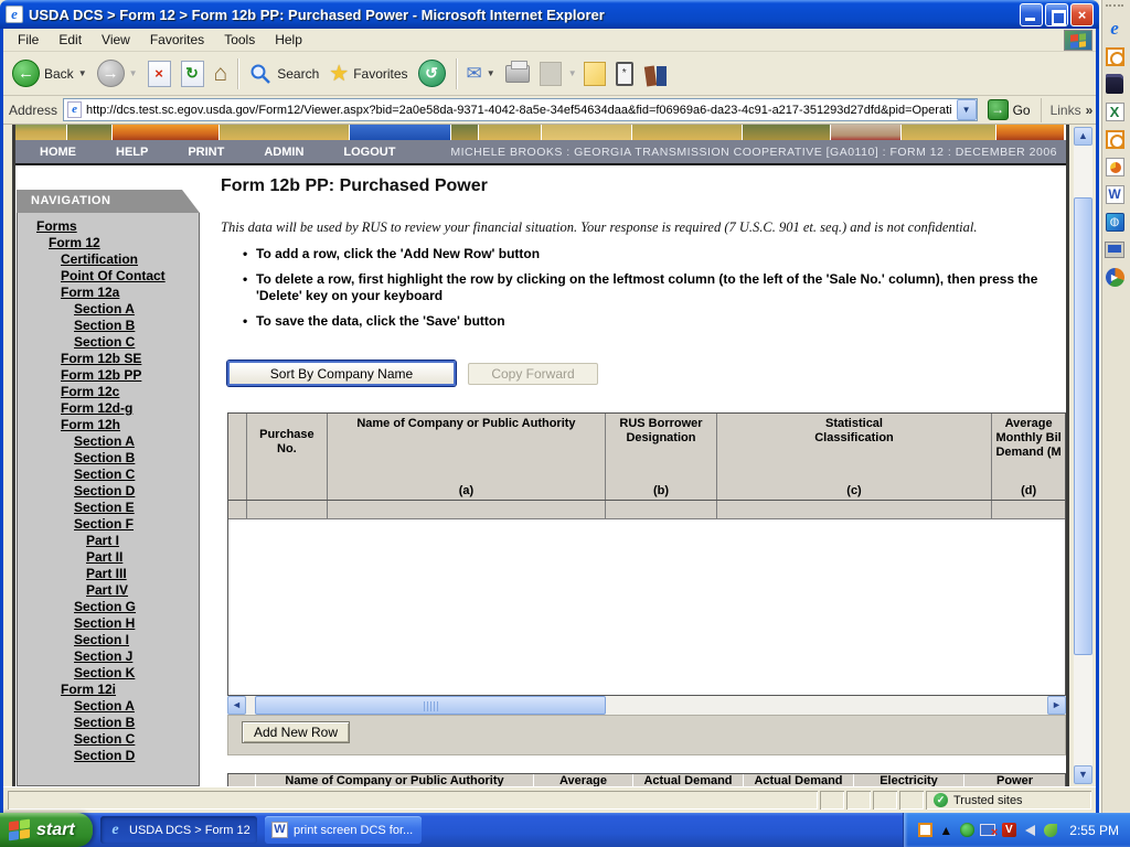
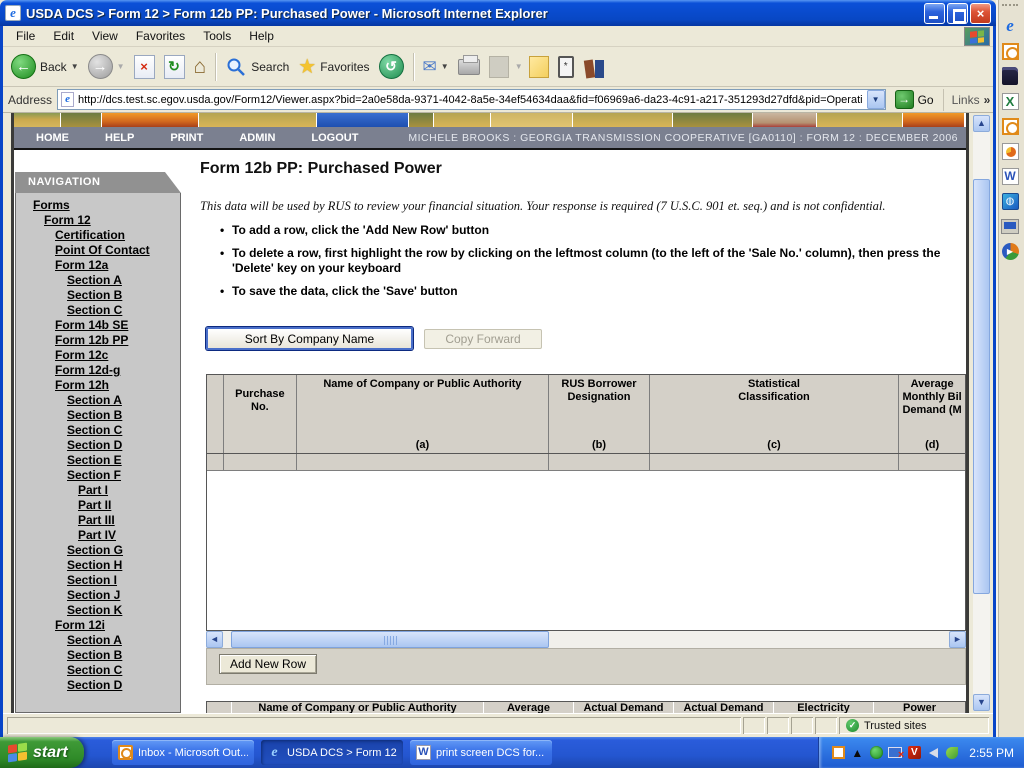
  e
  X
  W
  ◍
  ▶
  e
  USDA DCS > Form 12 > Form 12b PP: Purchased Power - Microsoft Internet Explorer
  ×
  File
  Edit
  View
  Favorites
  Tools
  Help
  ←
  Back
  ▼
  →
  ▼
  ×
  ↻
  ⌂
  Search
  ★
  Favorites
  ↺
  ✉
  ▼
  ▼
  *
  Address
  e
  http://dcs.test.sc.egov.usda.gov/Form12/Viewer.aspx?bid=2a0e58da-9371-4042-8a5e-34ef54634daa&fid=f06969a6-da23-4c91-a217-351293d27dfd&pid=Operati
  ▼
  →
  Go
  Links
  »
  HOME
  HELP
  PRINT
  ADMIN
  LOGOUT
  MICHELE BROOKS : GEORGIA TRANSMISSION COOPERATIVE [GA0110] : FORM 12 : DECEMBER 2006
  NAVIGATION
  Forms
  Form 12
  Certification
  Point Of Contact
  Form 12a
  Section A
  Section B
  Section C
- Form 12b SE
+ Form 14b SE
  Form 12b PP
  Form 12c
  Form 12d-g
  Form 12h
  Section A
  Section B
  Section C
  Section D
  Section E
  Section F
  Part I
  Part II
  Part III
  Part IV
  Section G
  Section H
  Section I
  Section J
  Section K
  Form 12i
  Section A
  Section B
  Section C
  Section D
  Form 12b PP: Purchased Power
  This data will be used by RUS to review your financial situation. Your response is required (7 U.S.C. 901 et. seq.) and is not confidential.
  To add a row, click the 'Add New Row' button
  To delete a row, first highlight the row by clicking on the leftmost column (to the left of the 'Sale No.' column), then press the 'Delete' key on your keyboard
  To save the data, click the 'Save' button
  Sort By Company Name
  Copy Forward
  Purchase
  No.
  Name of Company or Public Authority
  (a)
  RUS Borrower
  Designation
  (b)
  Statistical
  Classification
  (c)
  Average
  Monthly Bil
  Demand (M
  (d)
  ◄
  ►
  Add New Row
  Name of Company or Public Authority
  Average
  Actual Demand
  Actual Demand
  Electricity
  Power
  ▲
  ▼
  ✓
  Trusted sites
  start
+ Inbox - Microsoft Out...
  e
  USDA DCS > Form 12
  W
  print screen DCS for...
  ▲
  V
  2:55 PM
